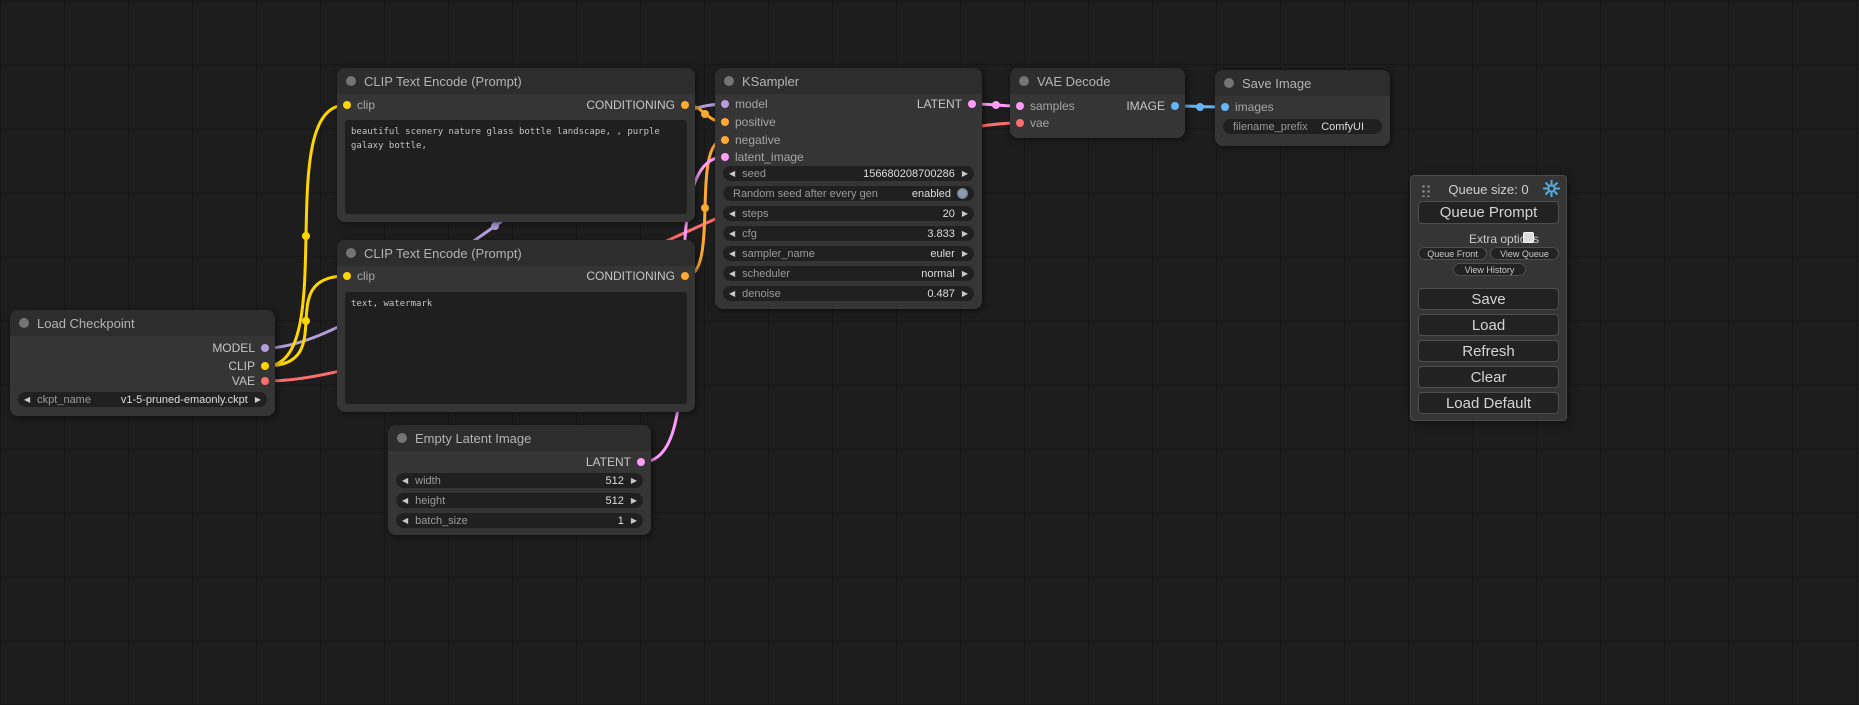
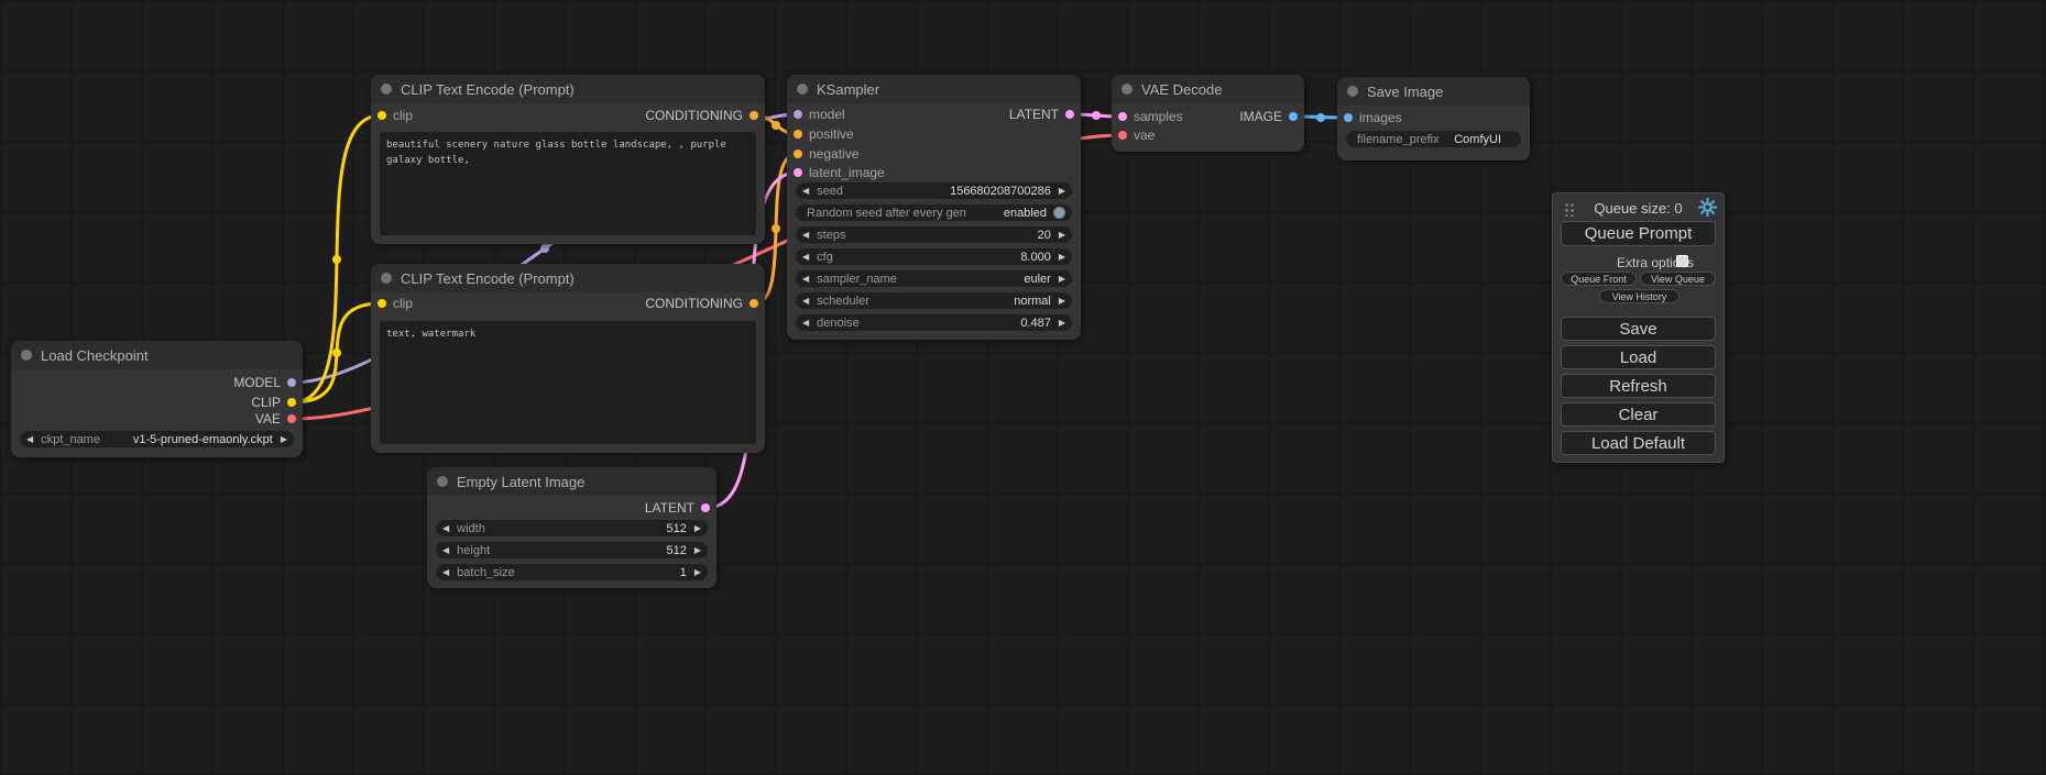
  Load Checkpoint
  MODEL
  CLIP
  VAE
  ◀
  ckpt_name
  v1-5-pruned-emaonly.ckpt
  ▶
  CLIP Text Encode (Prompt)
  clip
  CONDITIONING
  CLIP Text Encode (Prompt)
  clip
  CONDITIONING
  text, watermark
  Empty Latent Image
  LATENT
  ◀
  width
  512
  ▶
  ◀
  height
  512
  ▶
  ◀
  batch_size
  1
  ▶
  KSampler
  model
  positive
  negative
  latent_image
  LATENT
  ◀
  seed
  156680208700286
  ▶
  Random seed after every gen
  enabled
  ◀
  steps
  20
  ▶
  ◀
  cfg
- 3.833
+ 8.000
  ▶
  ◀
  sampler_name
  euler
  ▶
  ◀
  scheduler
  normal
  ▶
  ◀
  denoise
  0.487
  ▶
  VAE Decode
  samples
  vae
  IMAGE
  Save Image
  images
  filename_prefix
  ComfyUI
  Queue size: 0
  Queue Prompt
  Extra optis
  Queue Front
  View Queue
  View History
  Save
  Load
  Refresh
  Clear
  Load Default
